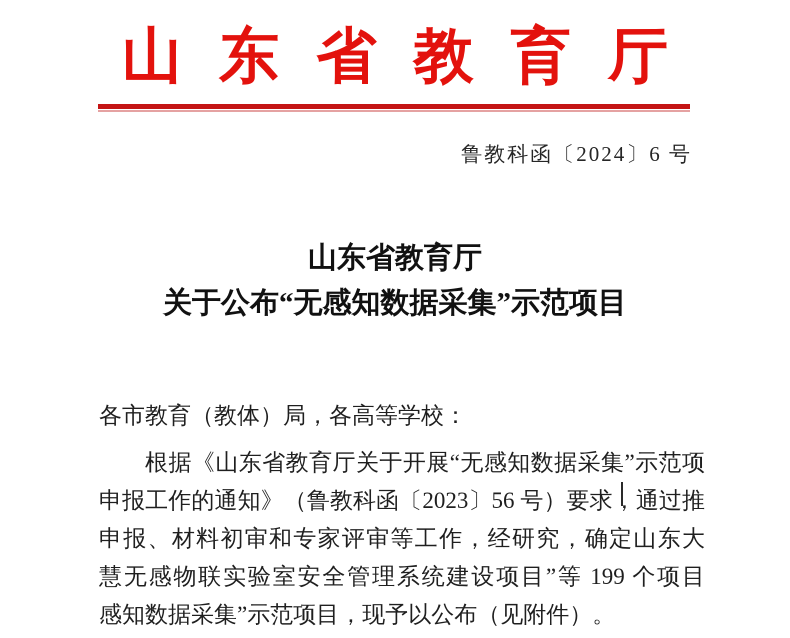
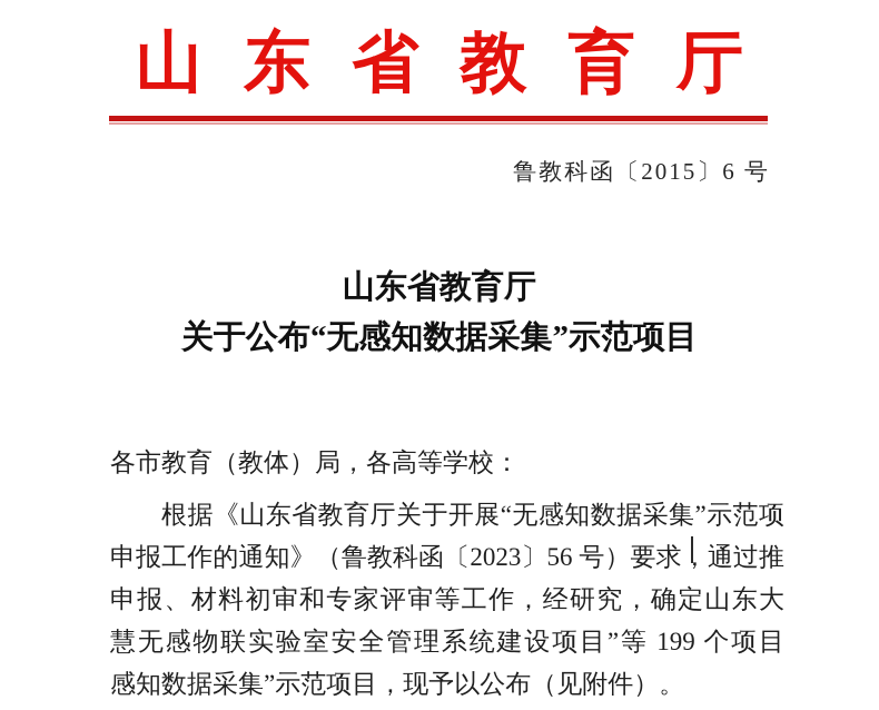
  山东省教育厅
- 鲁教科函〔2024〕6 号
+ 鲁教科函〔2015〕6 号
  山东省教育厅
  关于公布“无感知数据采集”示范项目
  各市教育（教体）局，各高等学校：
  根据《山东省教育厅关于开展“无感知数据采集”示范项
  申报工作的通知》（鲁教科函〔2023〕56 号）要求，通过推
  申报、材料初审和专家评审等工作，经研究，确定山东大
  慧无感物联实验室安全管理系统建设项目”等 199 个项目
  感知数据采集”示范项目，现予以公布（见附件）。
